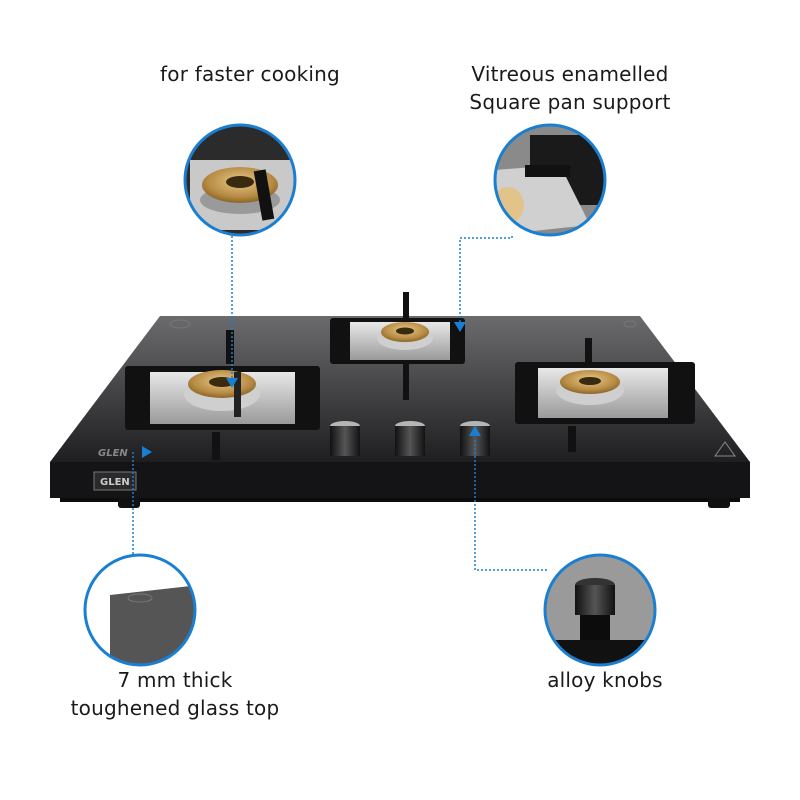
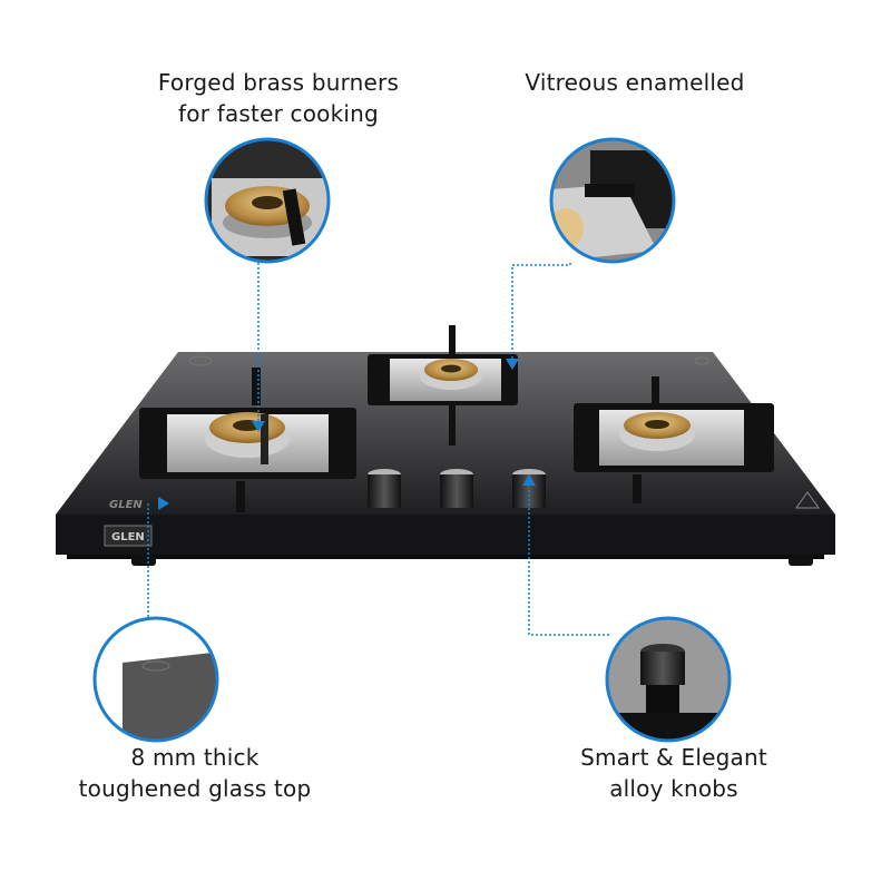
+ Forged brass burners
  for faster cooking
  Vitreous enamelled
- Square pan support
- 7 mm thick
+ 8 mm thick
  toughened glass top
+ Smart & Elegant
  alloy knobs
  GLEN
  GLEN
